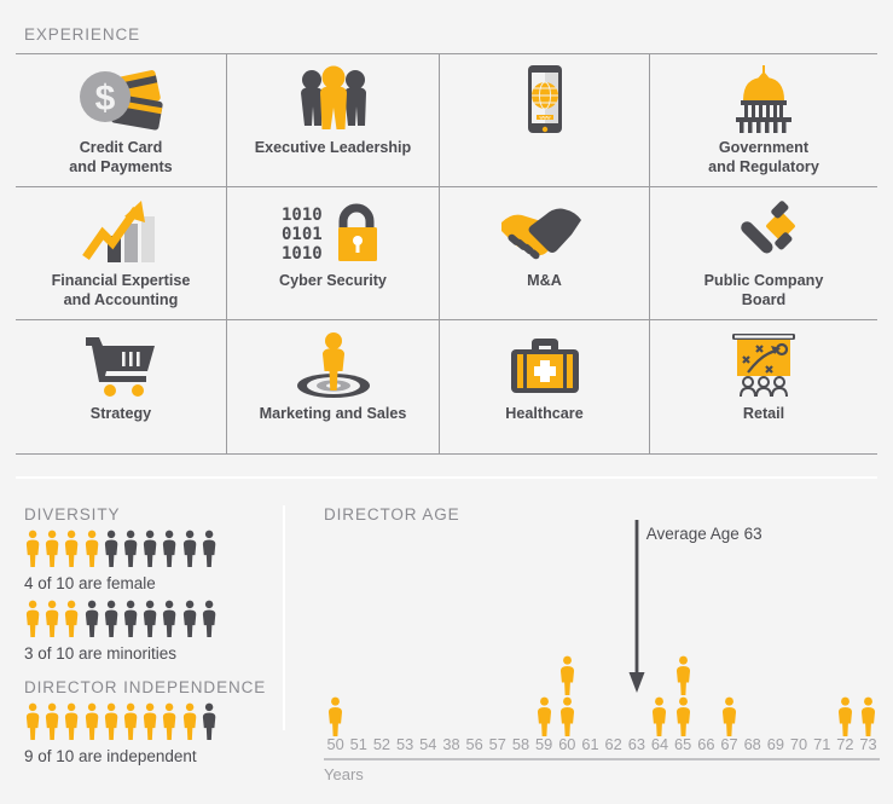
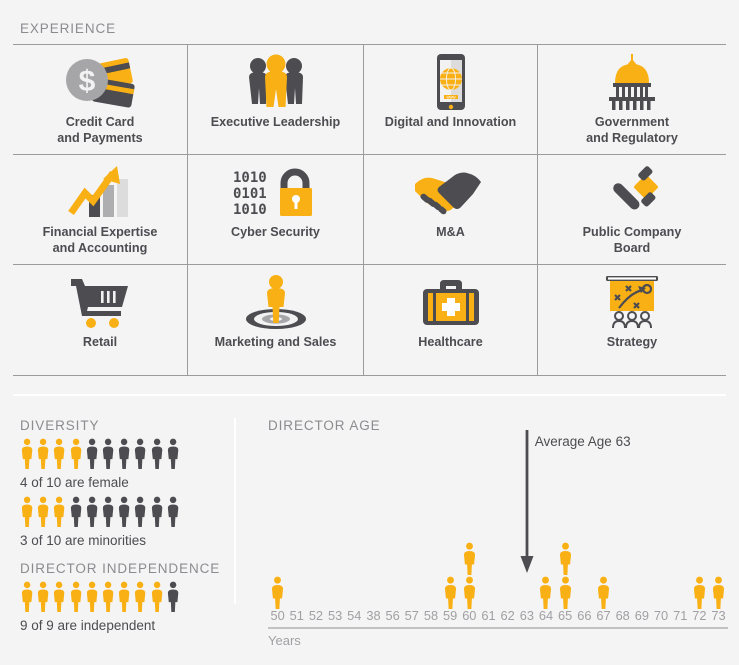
  EXPERIENCE
  $
  Credit Card
  and Payments
  Executive Leadership
+ Digital and Innovation
  Government
  and Regulatory
  Financial Expertise
  and Accounting
  1010
  0101
  1010
  Cyber Security
  M&A
  Public Company
  Board
- Strategy
+ Retail
  Marketing and Sales
  Healthcare
- Retail
+ Strategy
  DIVERSITY
  4 of 10 are female
  3 of 10 are minorities
  DIRECTOR INDEPENDENCE
- 9 of 10 are independent
+ 9 of 9 are independent
  DIRECTOR AGE
  Average Age 63
  50
  51
  52
  53
  54
  38
  56
  57
  58
  59
  60
  61
  62
  63
  64
  65
  66
  67
  68
  69
  70
  71
  72
  73
  Years
